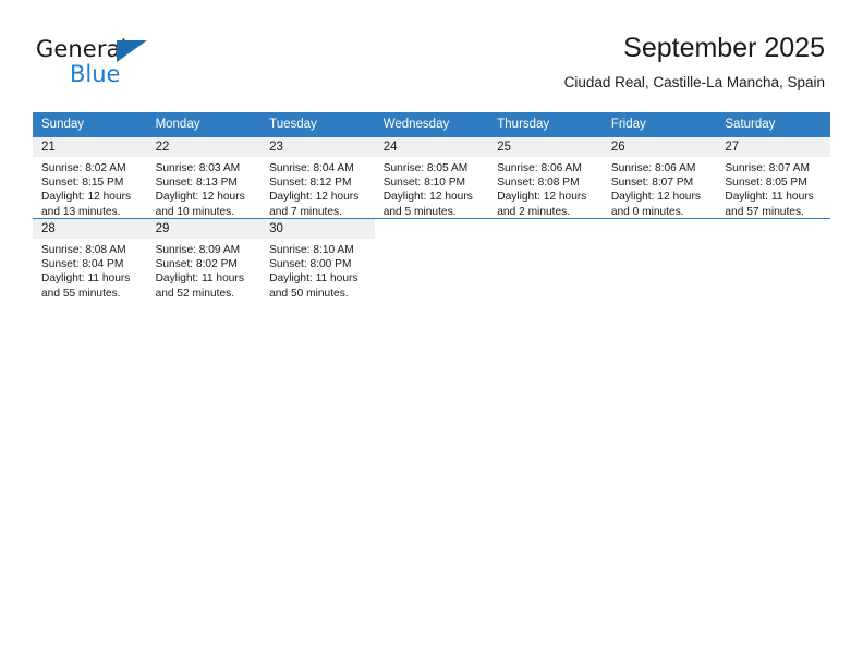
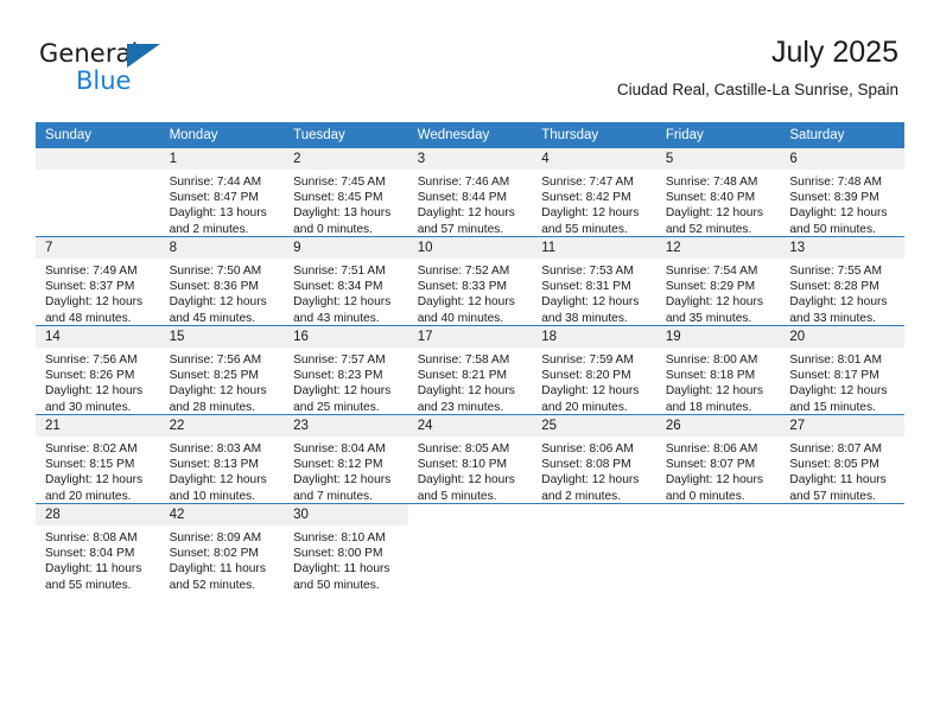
  General
  Blue
- September 2025
+ July 2025
- Ciudad Real, Castille-La Mancha, Spain
+ Ciudad Real, Castille-La Sunrise, Spain
  Sunday	Monday	Tuesday	Wednesday	Thursday	Friday	Saturday
+ 	1Sunrise: 7:44 AMSunset: 8:47 PMDaylight: 13 hoursand 2 minutes.	2Sunrise: 7:45 AMSunset: 8:45 PMDaylight: 13 hoursand 0 minutes.	3Sunrise: 7:46 AMSunset: 8:44 PMDaylight: 12 hoursand 57 minutes.	4Sunrise: 7:47 AMSunset: 8:42 PMDaylight: 12 hoursand 55 minutes.	5Sunrise: 7:48 AMSunset: 8:40 PMDaylight: 12 hoursand 52 minutes.	6Sunrise: 7:48 AMSunset: 8:39 PMDaylight: 12 hoursand 50 minutes.
+ 7Sunrise: 7:49 AMSunset: 8:37 PMDaylight: 12 hoursand 48 minutes.	8Sunrise: 7:50 AMSunset: 8:36 PMDaylight: 12 hoursand 45 minutes.	9Sunrise: 7:51 AMSunset: 8:34 PMDaylight: 12 hoursand 43 minutes.	10Sunrise: 7:52 AMSunset: 8:33 PMDaylight: 12 hoursand 40 minutes.	11Sunrise: 7:53 AMSunset: 8:31 PMDaylight: 12 hoursand 38 minutes.	12Sunrise: 7:54 AMSunset: 8:29 PMDaylight: 12 hoursand 35 minutes.	13Sunrise: 7:55 AMSunset: 8:28 PMDaylight: 12 hoursand 33 minutes.
+ 14Sunrise: 7:56 AMSunset: 8:26 PMDaylight: 12 hoursand 30 minutes.	15Sunrise: 7:56 AMSunset: 8:25 PMDaylight: 12 hoursand 28 minutes.	16Sunrise: 7:57 AMSunset: 8:23 PMDaylight: 12 hoursand 25 minutes.	17Sunrise: 7:58 AMSunset: 8:21 PMDaylight: 12 hoursand 23 minutes.	18Sunrise: 7:59 AMSunset: 8:20 PMDaylight: 12 hoursand 20 minutes.	19Sunrise: 8:00 AMSunset: 8:18 PMDaylight: 12 hoursand 18 minutes.	20Sunrise: 8:01 AMSunset: 8:17 PMDaylight: 12 hoursand 15 minutes.
- 21Sunrise: 8:02 AMSunset: 8:15 PMDaylight: 12 hoursand 13 minutes.	22Sunrise: 8:03 AMSunset: 8:13 PMDaylight: 12 hoursand 10 minutes.	23Sunrise: 8:04 AMSunset: 8:12 PMDaylight: 12 hoursand 7 minutes.	24Sunrise: 8:05 AMSunset: 8:10 PMDaylight: 12 hoursand 5 minutes.	25Sunrise: 8:06 AMSunset: 8:08 PMDaylight: 12 hoursand 2 minutes.	26Sunrise: 8:06 AMSunset: 8:07 PMDaylight: 12 hoursand 0 minutes.	27Sunrise: 8:07 AMSunset: 8:05 PMDaylight: 11 hoursand 57 minutes.
+ 21Sunrise: 8:02 AMSunset: 8:15 PMDaylight: 12 hoursand 20 minutes.	22Sunrise: 8:03 AMSunset: 8:13 PMDaylight: 12 hoursand 10 minutes.	23Sunrise: 8:04 AMSunset: 8:12 PMDaylight: 12 hoursand 7 minutes.	24Sunrise: 8:05 AMSunset: 8:10 PMDaylight: 12 hoursand 5 minutes.	25Sunrise: 8:06 AMSunset: 8:08 PMDaylight: 12 hoursand 2 minutes.	26Sunrise: 8:06 AMSunset: 8:07 PMDaylight: 12 hoursand 0 minutes.	27Sunrise: 8:07 AMSunset: 8:05 PMDaylight: 11 hoursand 57 minutes.
- 28Sunrise: 8:08 AMSunset: 8:04 PMDaylight: 11 hoursand 55 minutes.	29Sunrise: 8:09 AMSunset: 8:02 PMDaylight: 11 hoursand 52 minutes.	30Sunrise: 8:10 AMSunset: 8:00 PMDaylight: 11 hoursand 50 minutes.
+ 28Sunrise: 8:08 AMSunset: 8:04 PMDaylight: 11 hoursand 55 minutes.	42Sunrise: 8:09 AMSunset: 8:02 PMDaylight: 11 hoursand 52 minutes.	30Sunrise: 8:10 AMSunset: 8:00 PMDaylight: 11 hoursand 50 minutes.
